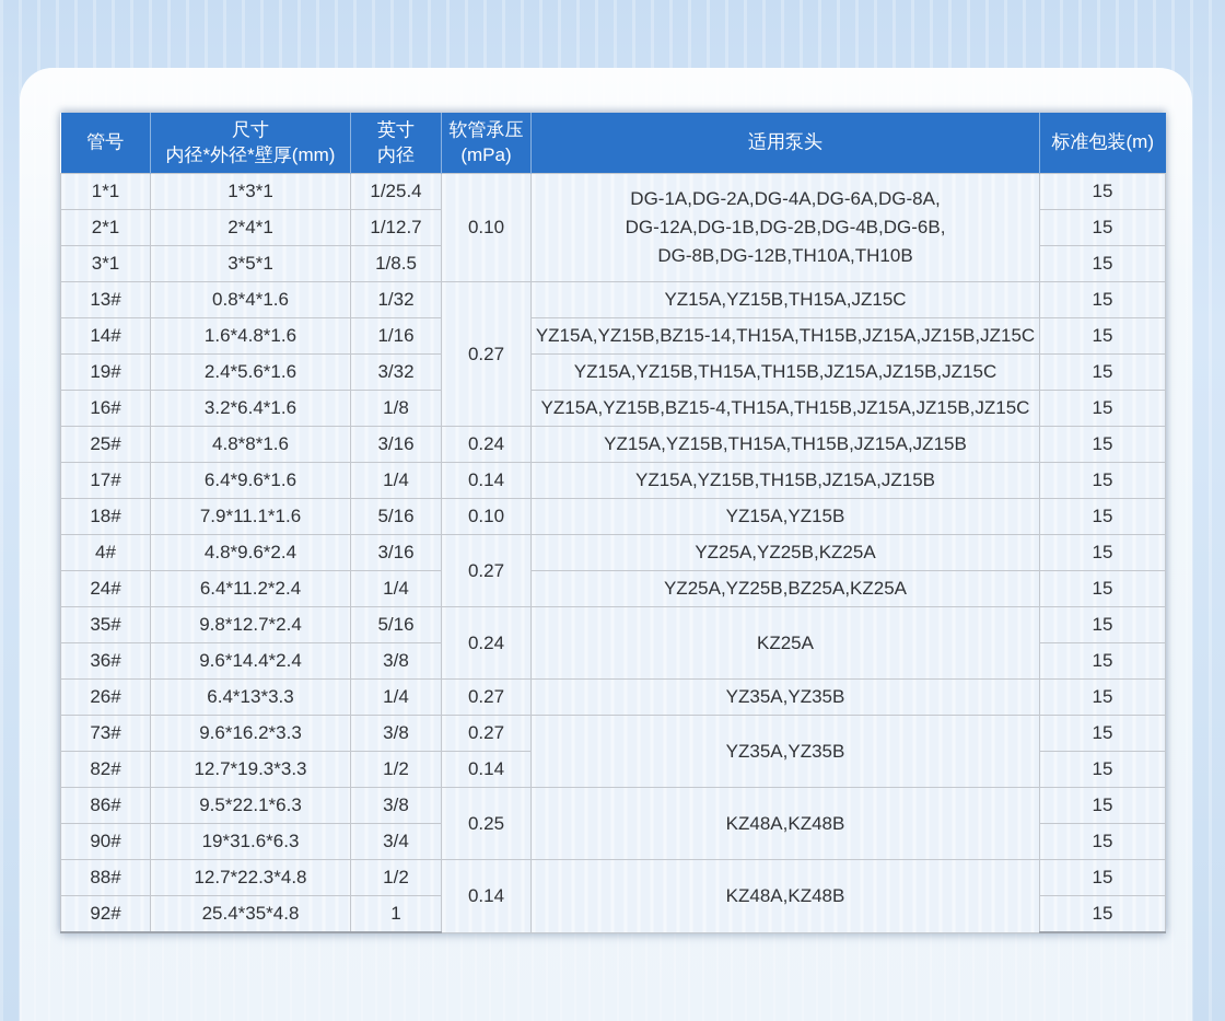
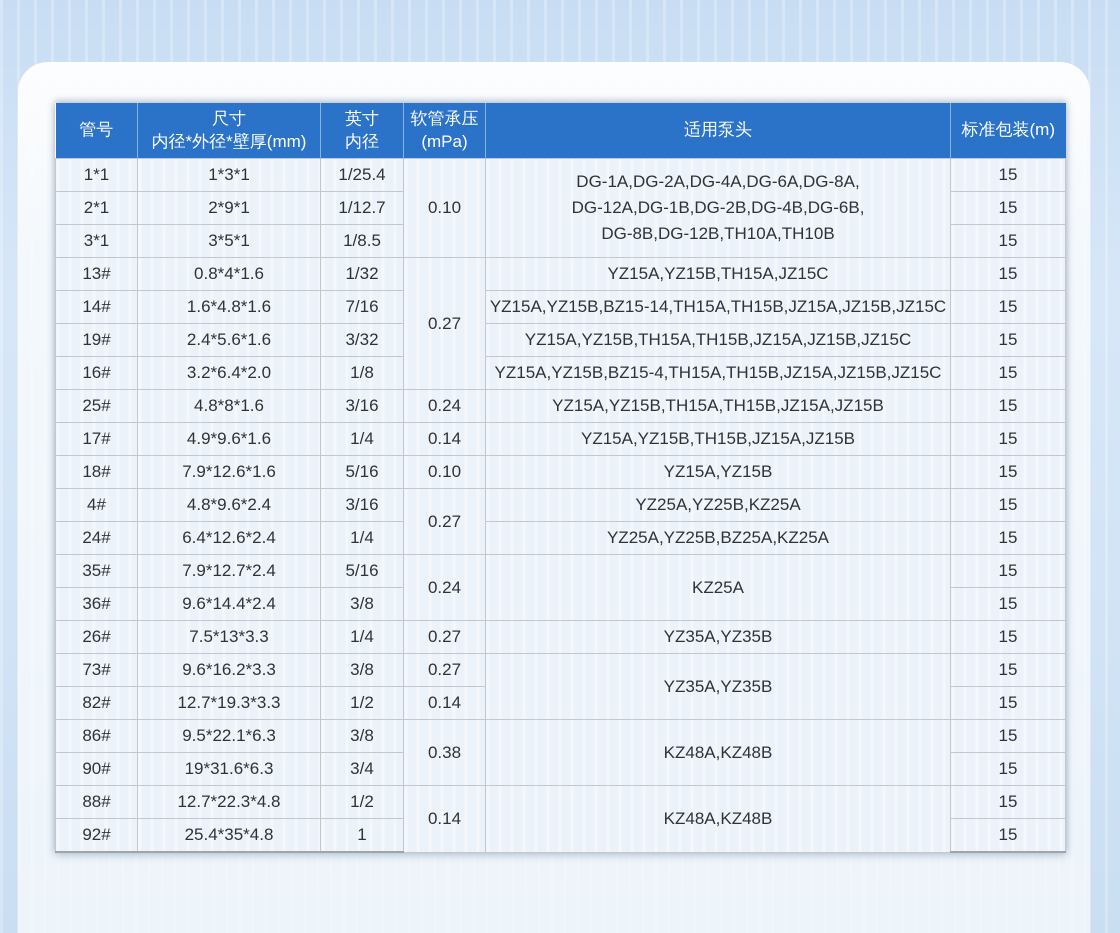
  管号	尺寸 内径*外径*壁厚(mm)	英寸 内径	软管承压 (mPa)	适用泵头	标准包装(m)
  1*1	1*3*1	1/25.4	0.10	DG-1A,DG-2A,DG-4A,DG-6A,DG-8A, DG-12A,DG-1B,DG-2B,DG-4B,DG-6B, DG-8B,DG-12B,TH10A,TH10B	15
- 2*1	2*4*1	1/12.7	15
+ 2*1	2*9*1	1/12.7	15
  3*1	3*5*1	1/8.5	15
  13#	0.8*4*1.6	1/32	0.27	YZ15A,YZ15B,TH15A,JZ15C	15
- 14#	1.6*4.8*1.6	1/16	YZ15A,YZ15B,BZ15-14,TH15A,TH15B,JZ15A,JZ15B,JZ15C	15
+ 14#	1.6*4.8*1.6	7/16	YZ15A,YZ15B,BZ15-14,TH15A,TH15B,JZ15A,JZ15B,JZ15C	15
  19#	2.4*5.6*1.6	3/32	YZ15A,YZ15B,TH15A,TH15B,JZ15A,JZ15B,JZ15C	15
- 16#	3.2*6.4*1.6	1/8	YZ15A,YZ15B,BZ15-4,TH15A,TH15B,JZ15A,JZ15B,JZ15C	15
+ 16#	3.2*6.4*2.0	1/8	YZ15A,YZ15B,BZ15-4,TH15A,TH15B,JZ15A,JZ15B,JZ15C	15
  25#	4.8*8*1.6	3/16	0.24	YZ15A,YZ15B,TH15A,TH15B,JZ15A,JZ15B	15
- 17#	6.4*9.6*1.6	1/4	0.14	YZ15A,YZ15B,TH15B,JZ15A,JZ15B	15
+ 17#	4.9*9.6*1.6	1/4	0.14	YZ15A,YZ15B,TH15B,JZ15A,JZ15B	15
- 18#	7.9*11.1*1.6	5/16	0.10	YZ15A,YZ15B	15
+ 18#	7.9*12.6*1.6	5/16	0.10	YZ15A,YZ15B	15
  4#	4.8*9.6*2.4	3/16	0.27	YZ25A,YZ25B,KZ25A	15
- 24#	6.4*11.2*2.4	1/4	YZ25A,YZ25B,BZ25A,KZ25A	15
+ 24#	6.4*12.6*2.4	1/4	YZ25A,YZ25B,BZ25A,KZ25A	15
- 35#	9.8*12.7*2.4	5/16	0.24	KZ25A	15
+ 35#	7.9*12.7*2.4	5/16	0.24	KZ25A	15
  36#	9.6*14.4*2.4	3/8	15
- 26#	6.4*13*3.3	1/4	0.27	YZ35A,YZ35B	15
+ 26#	7.5*13*3.3	1/4	0.27	YZ35A,YZ35B	15
  73#	9.6*16.2*3.3	3/8	0.27	YZ35A,YZ35B	15
  82#	12.7*19.3*3.3	1/2	0.14	15
- 86#	9.5*22.1*6.3	3/8	0.25	KZ48A,KZ48B	15
+ 86#	9.5*22.1*6.3	3/8	0.38	KZ48A,KZ48B	15
  90#	19*31.6*6.3	3/4	15
  88#	12.7*22.3*4.8	1/2	0.14	KZ48A,KZ48B	15
  92#	25.4*35*4.8	1	15
